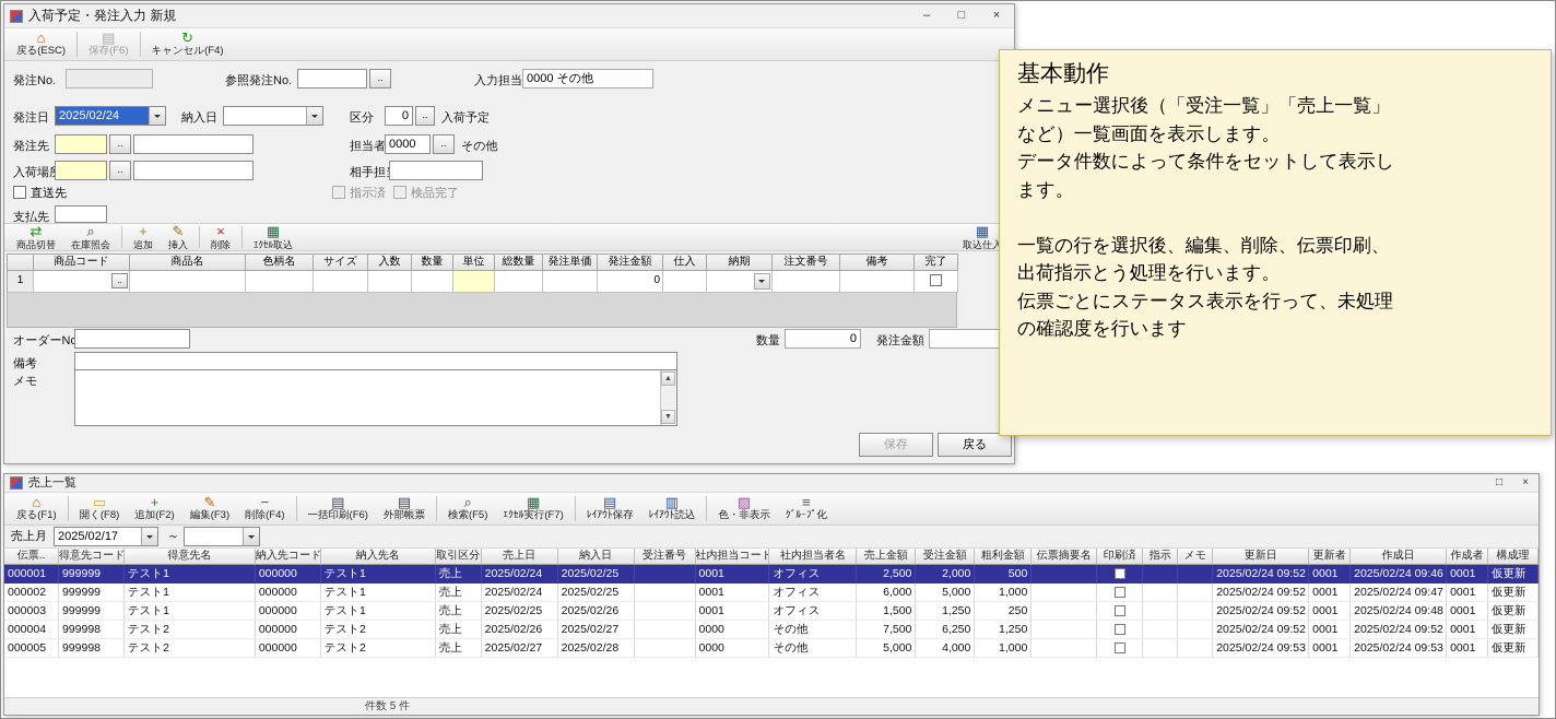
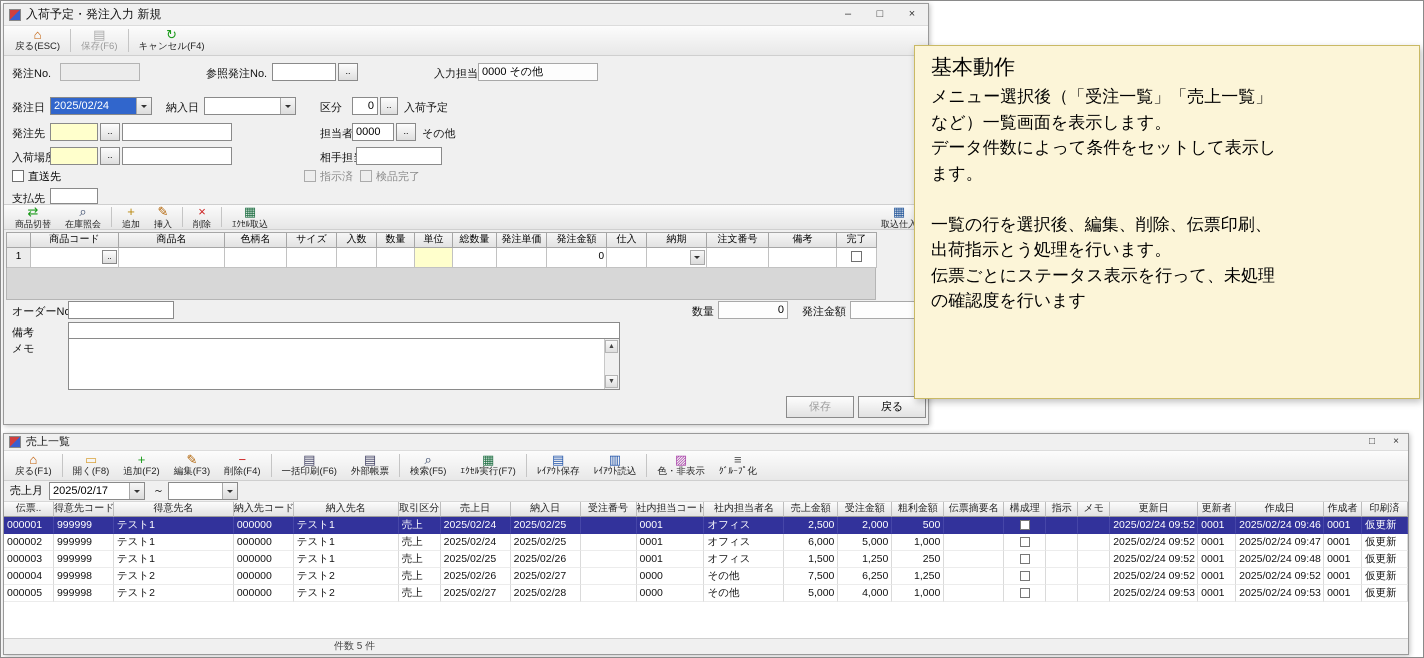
  入荷予定・発注入力 新規
  –
  □
  ×
  ⌂
  戻る(ESC)
  ▤
  保存(F6)
  ↻
  キャンセル(F4)
  発注No.
  参照発注No.
  ..
  入力担当
  0000 その他
  発注日
  2025/02/24
  納入日
  区分
  0
  ..
  入荷予定
  発注先
  ..
  担当者
  0000
  ..
  その他
  入荷場
  ..
  相手担
  直送先
  指示済
  検品完了
  支払先
  ⇄
  商品切替
  ⌕
  在庫照会
  +
  追加
  ✎
  挿入
  ×
  削除
  ▦
  ｴｸｾﾙ取込
  ▦
  取込仕入
  商品コード
  商品名
  色柄名
  サイズ
  入数
  数量
  単位
  総数量
  発注単価
  発注金額
  仕入
  納期
  注文番号
  備考
  完了
  1
  ..
  0
  オーダーN
  数量
  0
  発注金額
  備考
  メモ
  保存
  戻る
  売上一覧
  □
  ×
  ⌂
  戻る(F1)
  ▭
  開く(F8)
  +
  追加(F2)
  ✎
  編集(F3)
  −
  削除(F4)
  ▤
  一括印刷(F6)
  ▤
  外部帳票
  ⌕
  検索(F5)
  ▦
  ｴｸｾﾙ実行(F7)
  ▤
  ﾚｲｱｳﾄ保存
  ▥
  ﾚｲｱｳﾄ読込
  ▨
  色・非表示
  ≡
  ｸﾞﾙｰﾌﾟ化
  売上月
  2025/02/17
  ～
  伝票..
  得意先コード
  得意先名
  納入先コード
  納入先名
  取引区分
  売上日
  納入日
  受注番号
  社内担当コード
  社内担当者名
  売上金額
  受注金額
  粗利金額
  伝票摘要名
- 印刷済
+ 構成理
  指示
  メモ
  更新日
  更新者
  作成日
  作成者
- 構成理
+ 印刷済
  000001
  999999
  テスト1
  000000
  テスト1
  売上
  2025/02/24
  2025/02/25
  0001
  オフィス
  2,500
  2,000
  500
  2025/02/24 09:52
  0001
  2025/02/24 09:46
  0001
  仮更新
  000002
  999999
  テスト1
  000000
  テスト1
  売上
  2025/02/24
  2025/02/25
  0001
  オフィス
  6,000
  5,000
  1,000
  2025/02/24 09:52
  0001
  2025/02/24 09:47
  0001
  仮更新
  000003
  999999
  テスト1
  000000
  テスト1
  売上
  2025/02/25
  2025/02/26
  0001
  オフィス
  1,500
  1,250
  250
  2025/02/24 09:52
  0001
  2025/02/24 09:48
  0001
  仮更新
  000004
  999998
  テスト2
  000000
  テスト2
  売上
  2025/02/26
  2025/02/27
  0000
  その他
  7,500
  6,250
  1,250
  2025/02/24 09:52
  0001
  2025/02/24 09:52
  0001
  仮更新
  000005
  999998
  テスト2
  000000
  テスト2
  売上
  2025/02/27
  2025/02/28
  0000
  その他
  5,000
  4,000
  1,000
  2025/02/24 09:53
  0001
  2025/02/24 09:53
  0001
  仮更新
  件数 5 件
  基本動作
  メニュー選択後（「受注一覧」「売上一覧」
  など）一覧画面を表示します。
  データ件数によって条件をセットして表示し
  ます。
  一覧の行を選択後、編集、削除、伝票印刷、
  出荷指示とう処理を行います。
  伝票ごとにステータス表示を行って、未処理
  の確認度を行います
